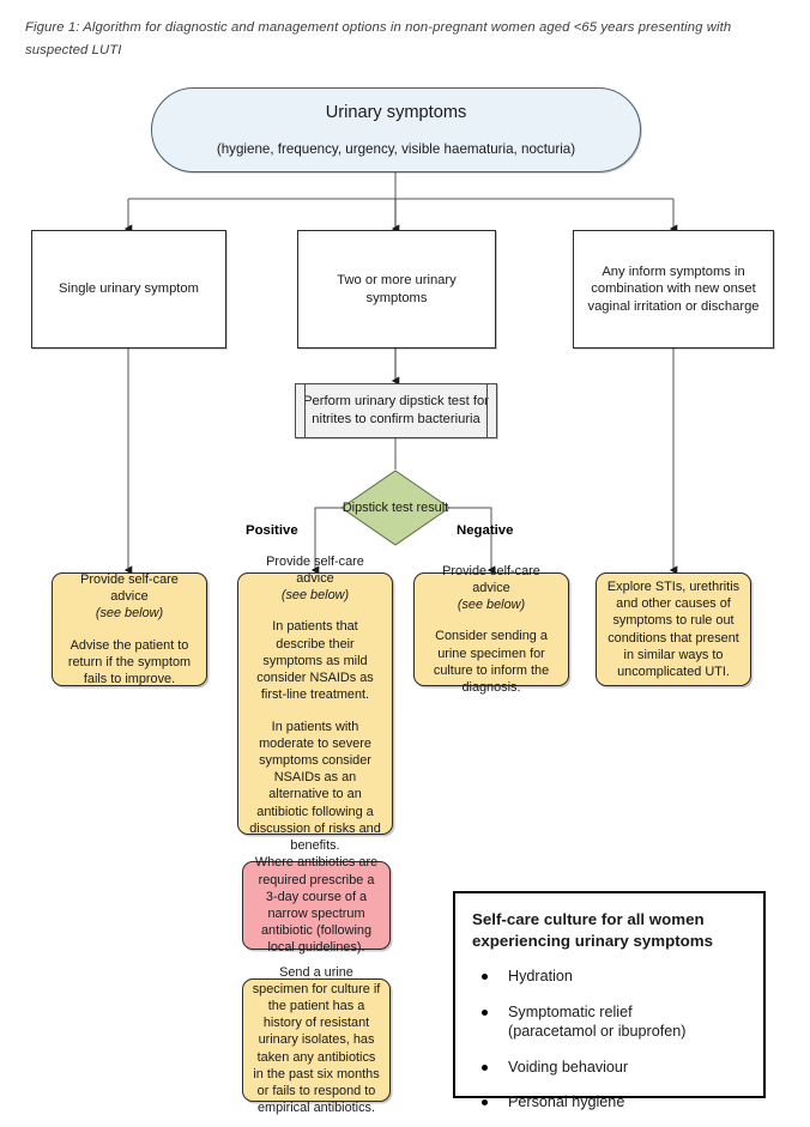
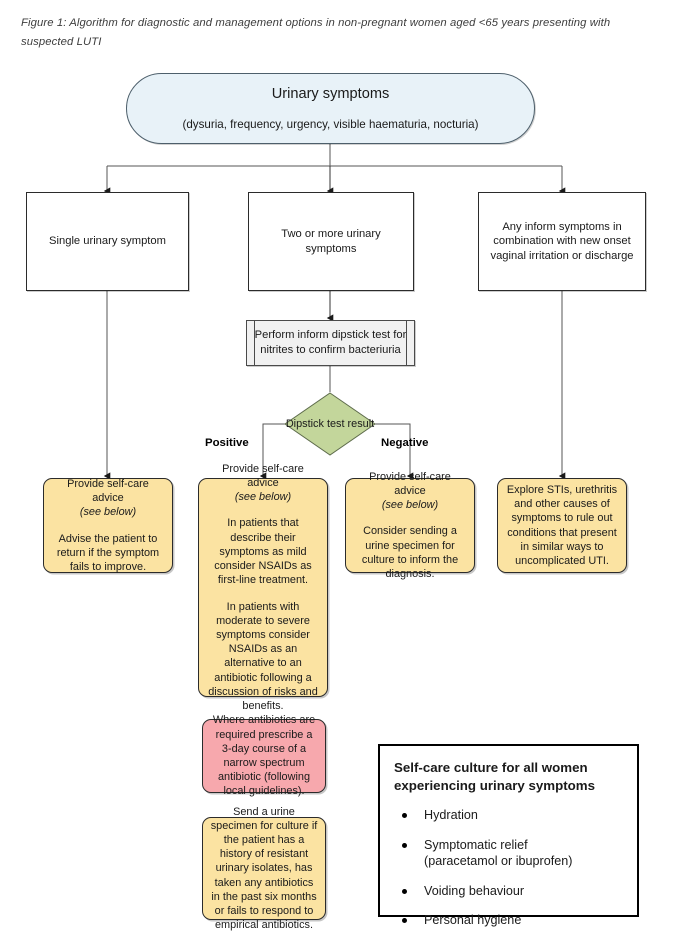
  Figure 1: Algorithm for diagnostic and management options in non-pregnant women aged <65 years presenting with suspected LUTI
  Urinary symptoms
- (hygiene, frequency, urgency, visible haematuria, nocturia)
+ (dysuria, frequency, urgency, visible haematuria, nocturia)
  Single urinary symptom
  Two or more urinary symptoms
  Any inform symptoms in combination with new onset vaginal irritation or discharge
- Perform urinary dipstick test for nitrites to confirm bacteriuria
+ Perform inform dipstick test for nitrites to confirm bacteriuria
  Dipstick test result
  Positive
  Negative
  Provide self-care advice
  (see below)
  Advise the patient to return if the symptom fails to improve.
  Provide self-care advice
  (see below)
  In patients that describe their symptoms as mild consider NSAIDs as first-line treatment.
  In patients with moderate to severe symptoms consider NSAIDs as an alternative to an antibiotic following a discussion of risks and benefits.
  Provide self-care advice
  (see below)
  Consider sending a urine specimen for culture to inform the diagnosis.
  Explore STIs, urethritis and other causes of symptoms to rule out conditions that present in similar ways to uncomplicated UTI.
  Where antibiotics are required prescribe a 3-day course of a narrow spectrum antibiotic (following local guidelines).
  Send a urine specimen for culture if the patient has a history of resistant urinary isolates, has taken any antibiotics in the past six months or fails to respond to empirical antibiotics.
  Self-care culture for all women experiencing urinary symptoms
  Hydration
  Symptomatic relief
  (paracetamol or ibuprofen)
  Voiding behaviour
  Personal hygiene
